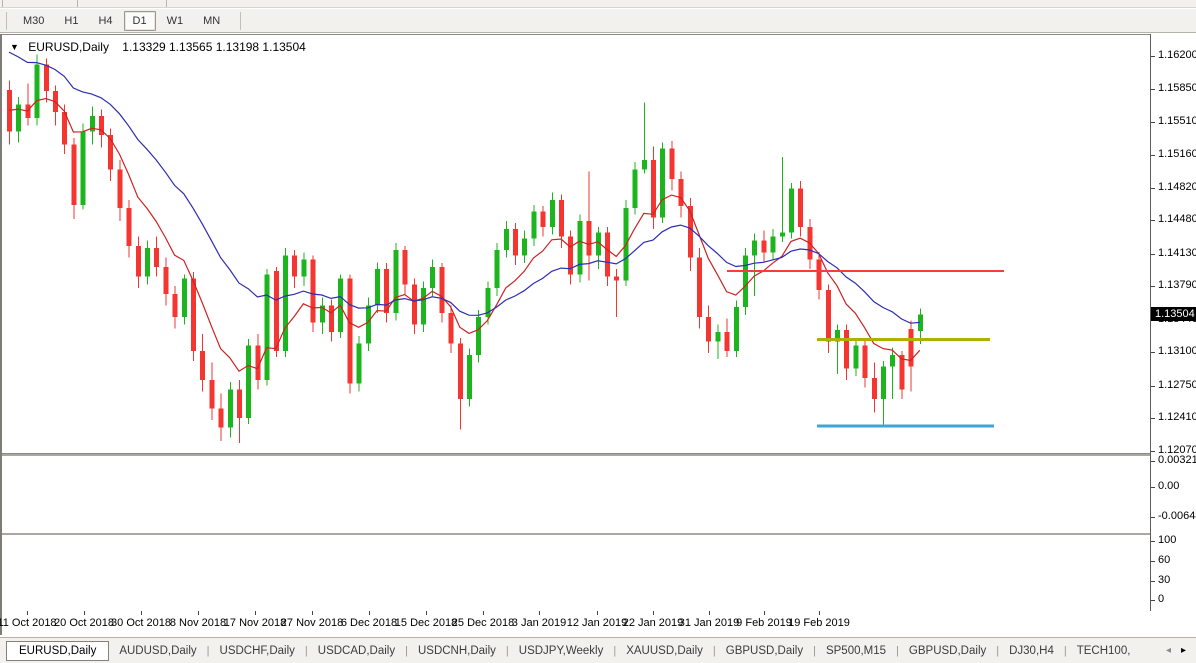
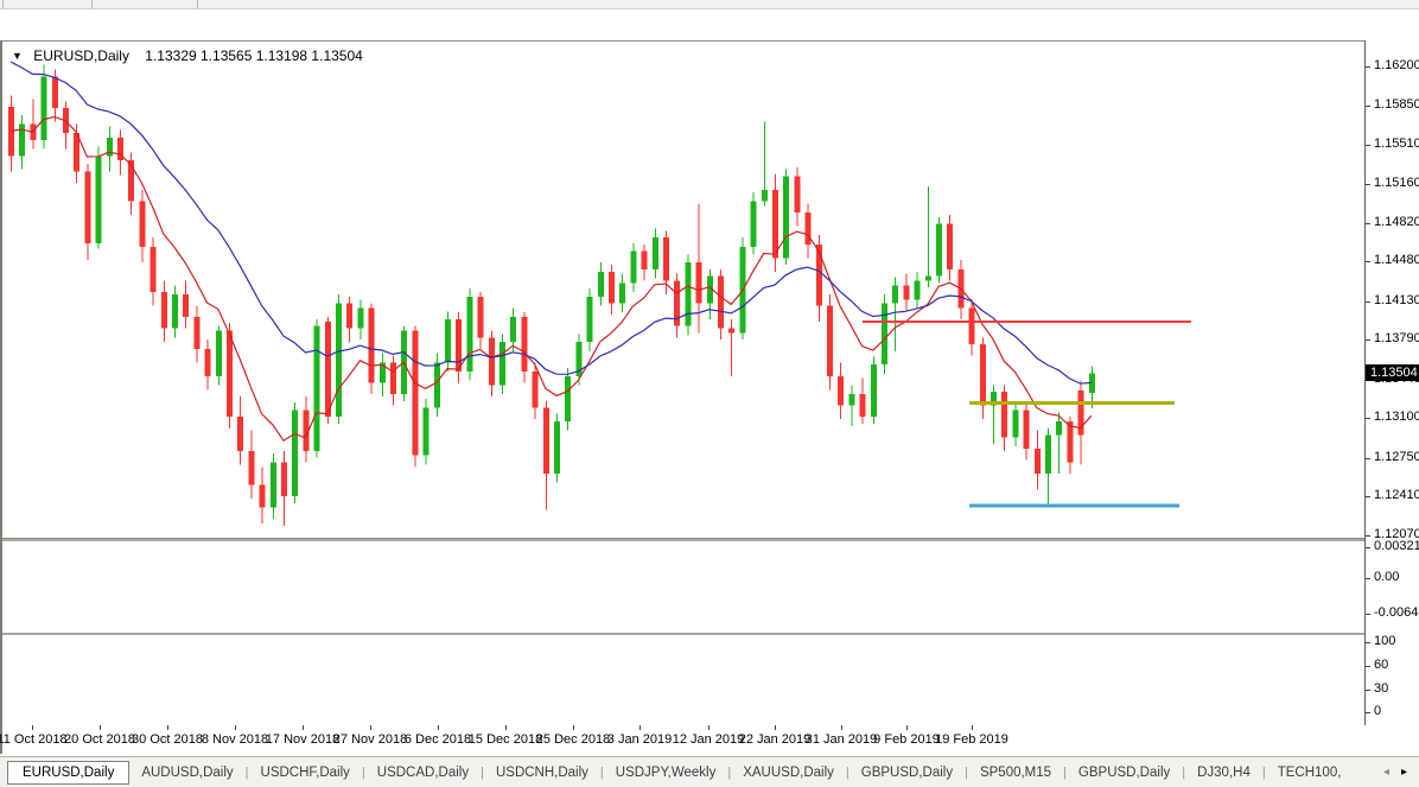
- M30
- H1
- H4
- D1
- W1
- MN
  ▼ EURUSD,Daily 1.13329 1.13565 1.13198 1.13504
  1.16200
  1.15850
  1.15510
  1.15160
  1.14820
  1.14480
  1.14130
  1.13790
  1.13100
  1.12750
  1.12410
  1.12070
  1.13504
  0.00321
  0.00
  -0.0064
  100
  60
  30
  0
  11 Oct 2018
  20 Oct 2018
  30 Oct 2018
  8 Nov 2018
  17 Nov 2018
  27 Nov 2018
  6 Dec 2018
  15 Dec 2018
  25 Dec 2018
  3 Jan 2019
  12 Jan 2019
  22 Jan 2019
  31 Jan 2019
  9 Feb 2019
  19 Feb 2019
  EURUSD,Daily
  AUDUSD,Daily
  |
  USDCHF,Daily
  |
  USDCAD,Daily
  |
  USDCNH,Daily
  |
  USDJPY,Weekly
  |
  XAUUSD,Daily
  |
  GBPUSD,Daily
  |
  SP500,M15
  |
  GBPUSD,Daily
  |
  DJ30,H4
  |
  TECH100,
  ◂
  ▸
